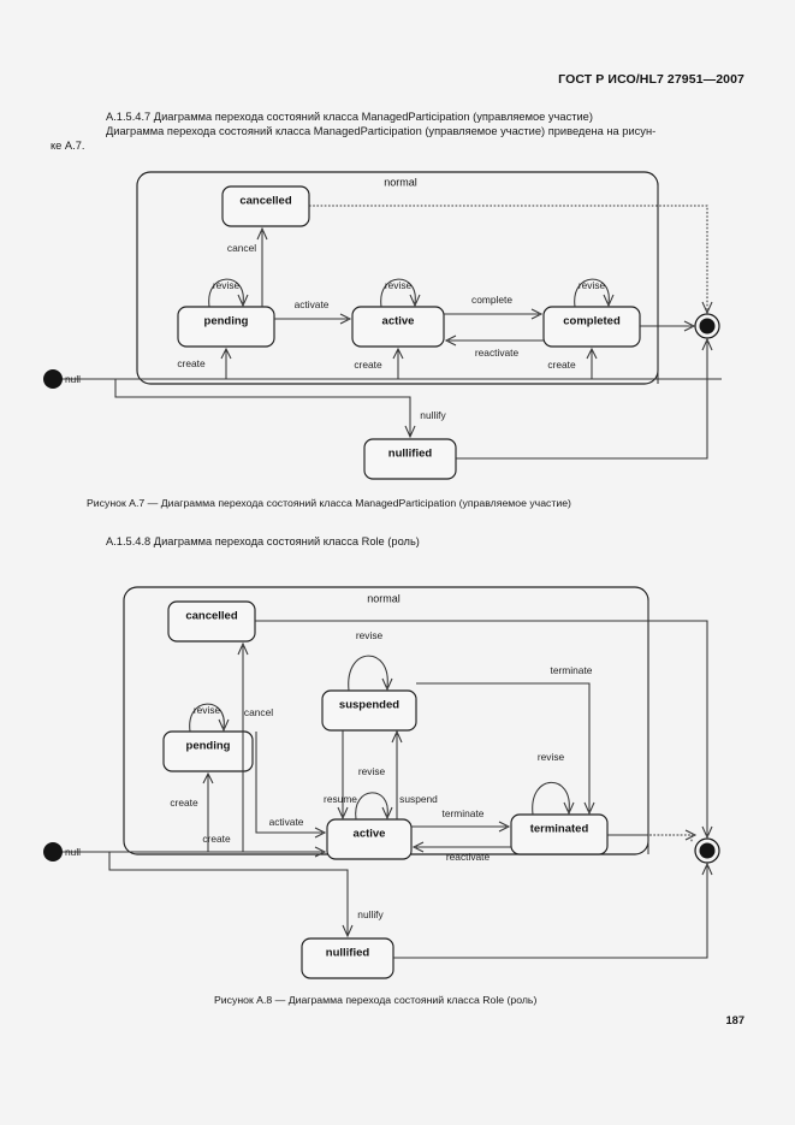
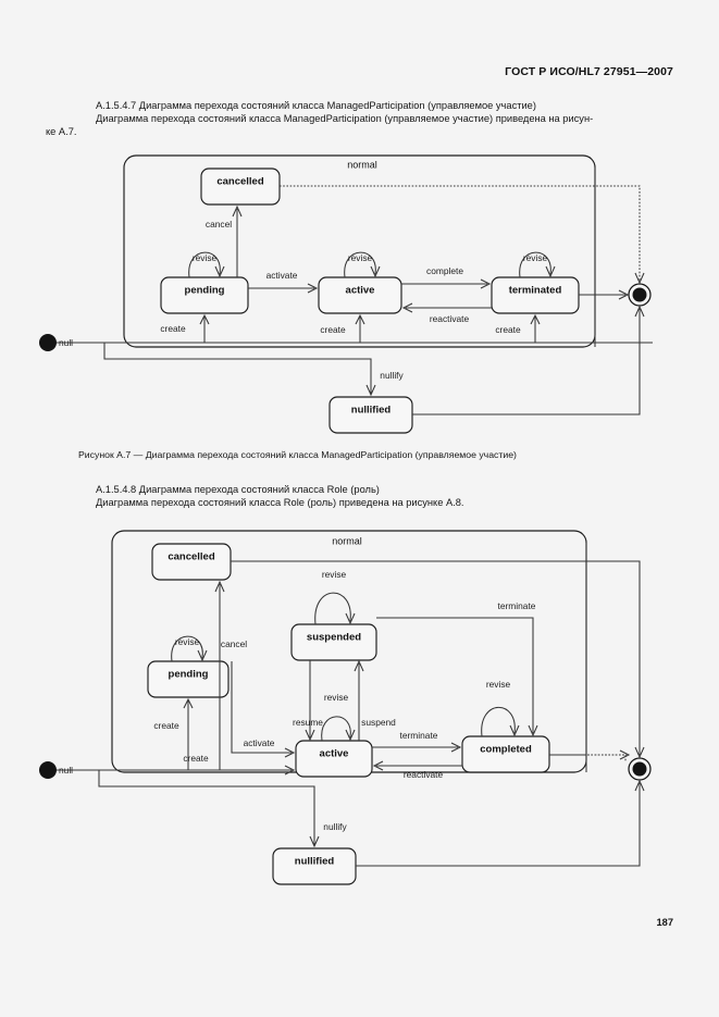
  ГОСТ Р ИСО/HL7 27951—2007
  A.1.5.4.7 Диаграмма перехода состояний класса ManagedParticipation (управляемое участие)
  Диаграмма перехода состояний класса ManagedParticipation (управляемое участие) приведена на рисун-
  ке А.7.
  normal
  cancelled
  pending
  active
- completed
+ terminated
  nullified
  create
  create
  create
  nullify
  revise
  cancel
  activate
  revise
  complete
  reactivate
  revise
  Рисунок А.7 — Диаграмма перехода состояний класса ManagedParticipation (управляемое участие)
  A.1.5.4.8 Диаграмма перехода состояний класса Role (роль)
+ Диаграмма перехода состояний класса Role (роль) приведена на рисунке А.8.
  normal
  cancelled
  pending
  suspended
  active
- terminated
+ completed
  nullified
  create
  create
  activate
  nullify
  revise
  cancel
  revise
  resume
  suspend
  revise
  terminate
  terminate
  reactivate
  revise
- Рисунок А.8 — Диаграмма перехода состояний класса Role (роль)
  187
